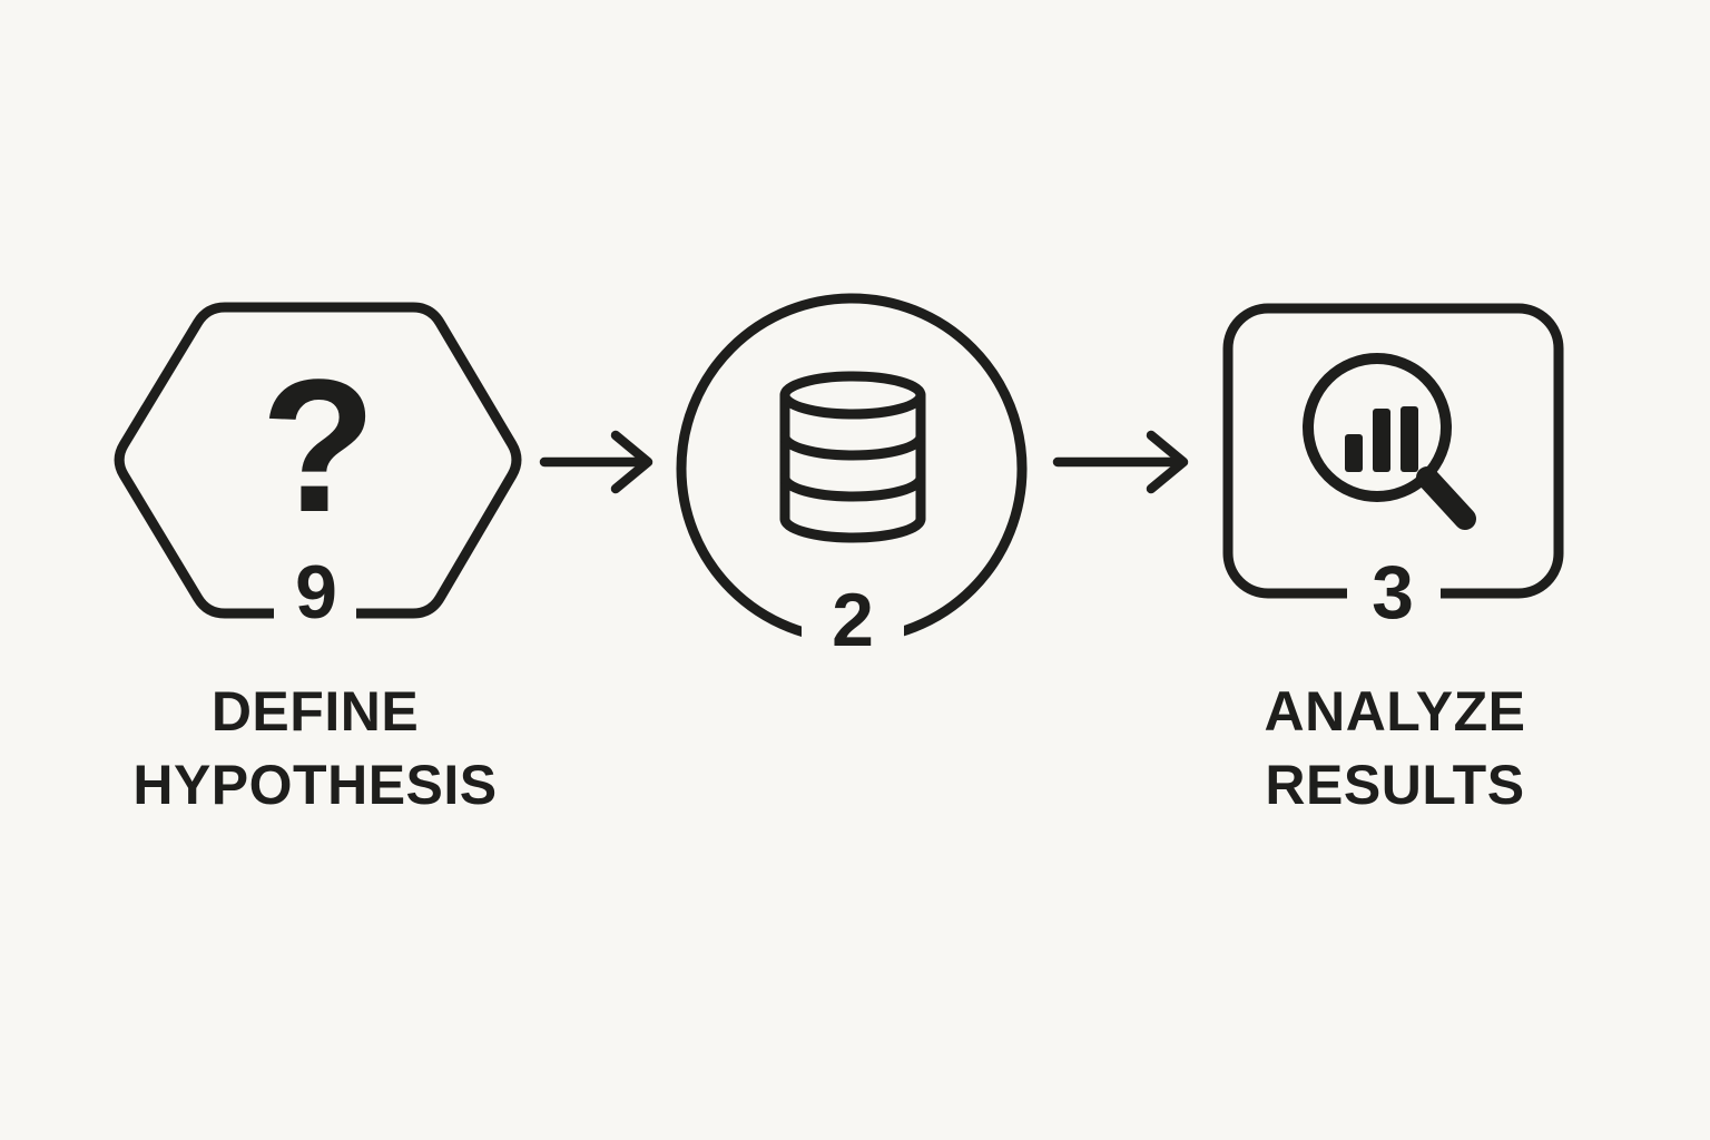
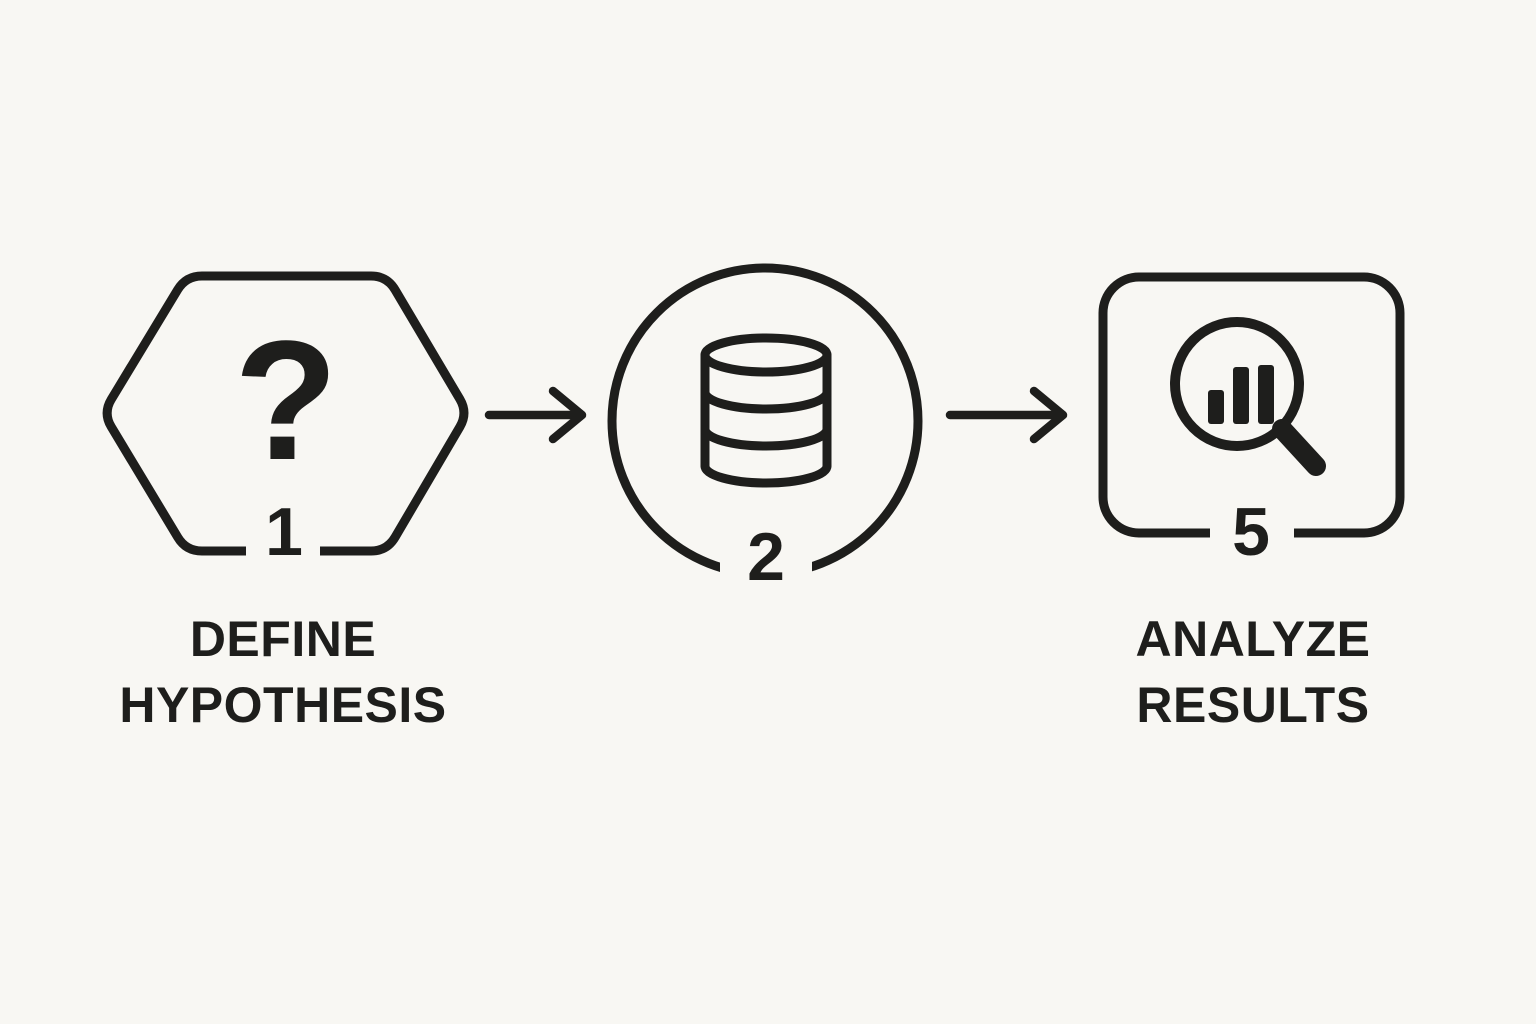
  ?
- 9
+ 1
  2
- 3
+ 5
  DEFINE
  HYPOTHESIS
  ANALYZE
  RESULTS
